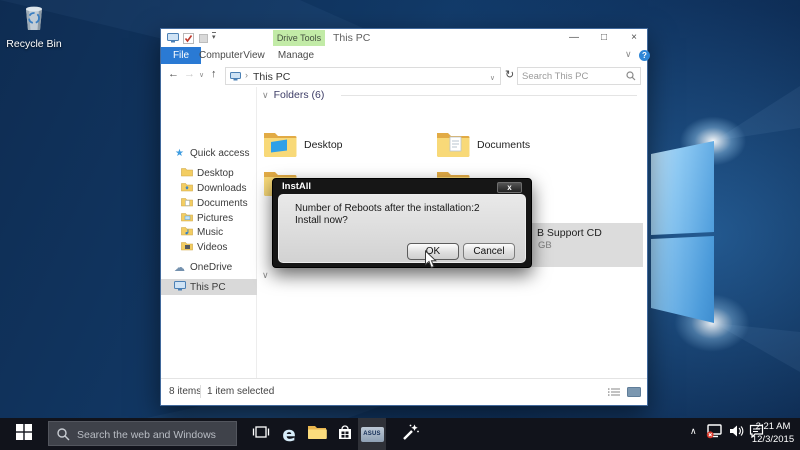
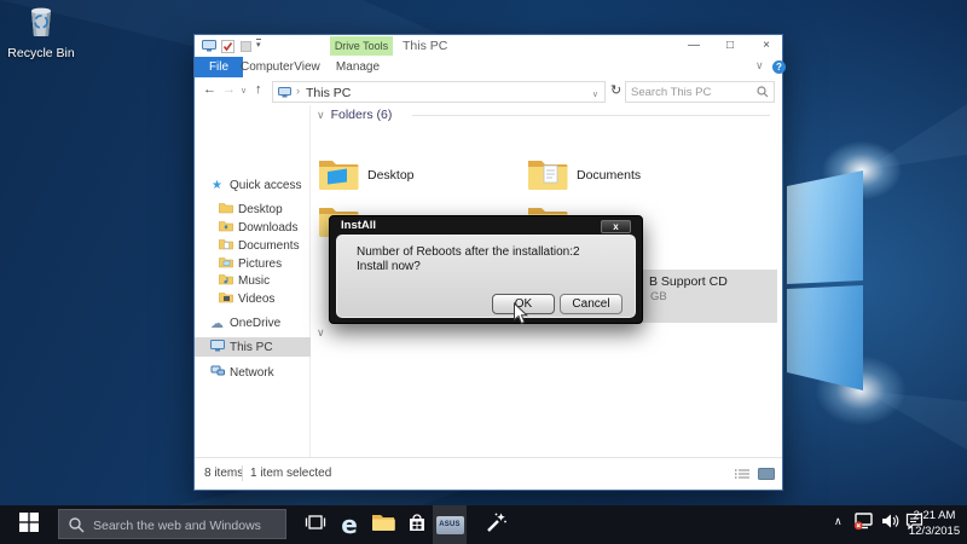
  Recycle Bin
  Drive Tools
  This PC
  —
  □
  ×
  File
  Compute
  View
  Manage
  ∨
  ?
  ←
  →
  ↑
  ›
  This PC
  ↻
  Search This PC
  ★
  Quick access
  Desktop
  Downloads
  Documents
  Pictures
  Music
  Videos
  ☁
  OneDrive
  This PC
+ Network
  ∨ Folders (6)
  Desktop
  Documents
  ∨
  B Support CD
  GB
  8 items
  1 item selected
  InstAll
  x
  Number of Reboots after the installation:2
  Install now?
  OK
  Cancel
  Search the web and Windows
  e
  ∧
  2:21 AM
  12/3/2015
